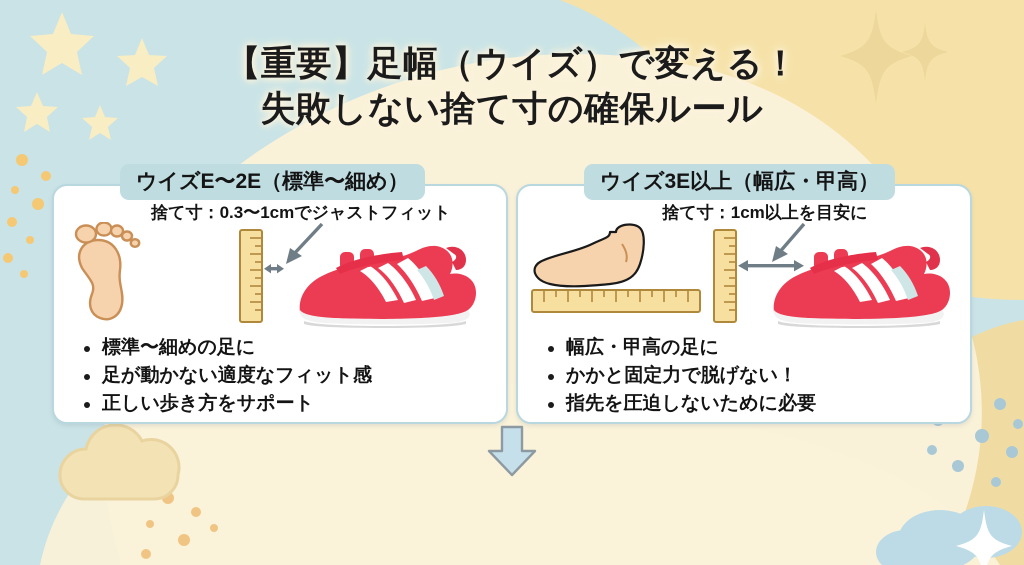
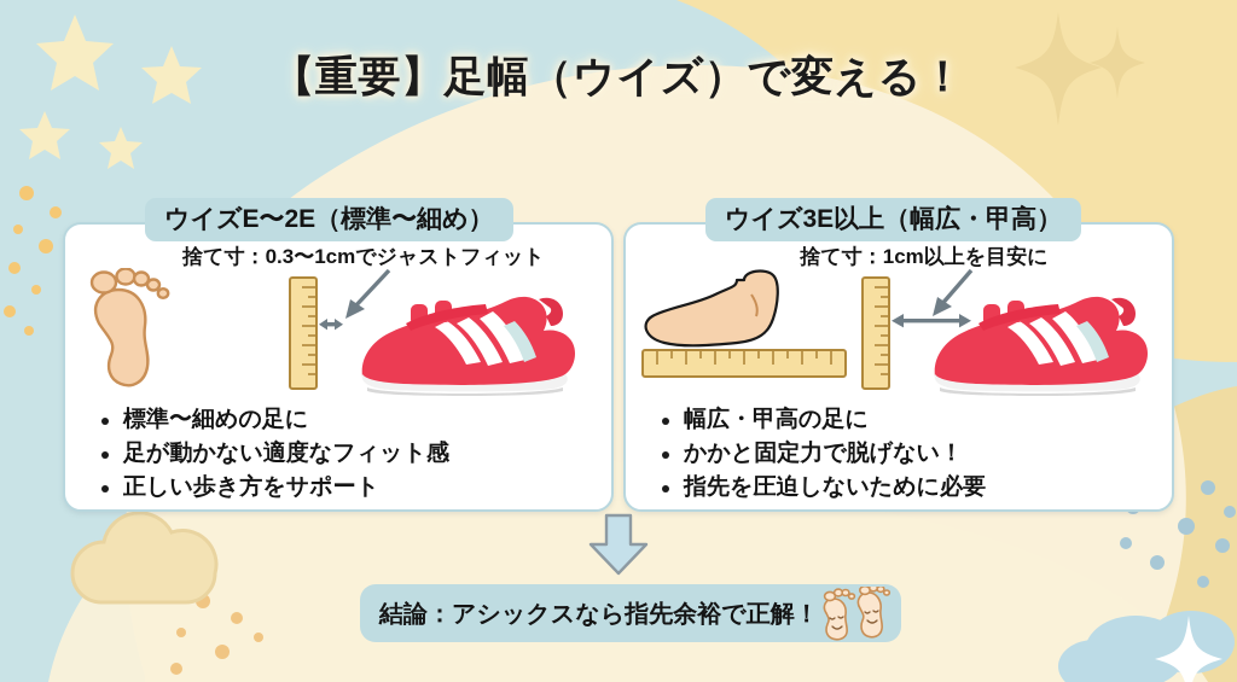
  【重要】足幅（ウイズ）で変える！
- 失敗しない捨て寸の確保ルール
  捨て寸：0.3〜1cmでジャストフィット
  標準〜細めの足に
  足が動かない適度なフィット感
  正しい歩き方をサポート
  捨て寸：1cm以上を目安に
  幅広・甲高の足に
  かかと固定力で脱げない！
  指先を圧迫しないために必要
  ウイズE〜2E（標準〜細め）
  ウイズ3E以上（幅広・甲高）
+ 結論：アシックスなら指先余裕で正解！
